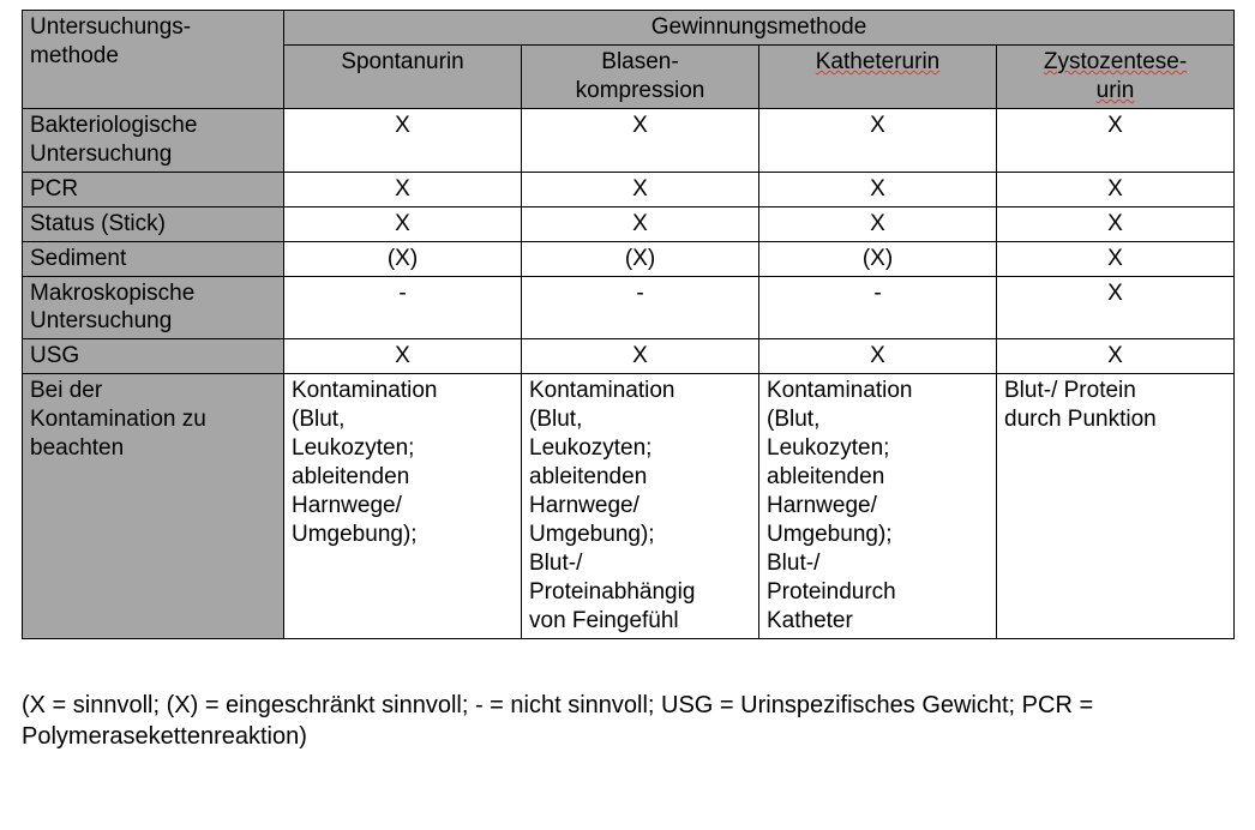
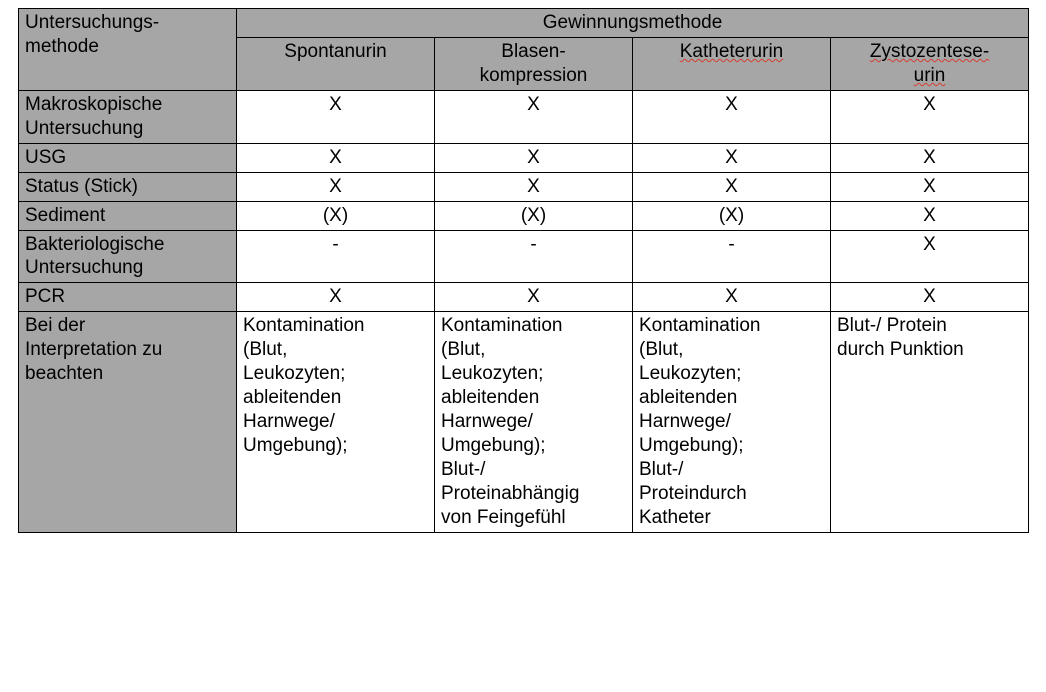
  Untersuchungs- methode	Gewinnungsmethode
  Spontanurin	Blasen- kompression	Katheterurin	Zystozentese- urin
- Bakteriologische Untersuchung	X	X	X	X
+ Makroskopische Untersuchung	X	X	X	X
- PCR	X	X	X	X
+ USG	X	X	X	X
  Status (Stick)	X	X	X	X
  Sediment	(X)	(X)	(X)	X
- Makroskopische Untersuchung	-	-	-	X
+ Bakteriologische Untersuchung	-	-	-	X
- USG	X	X	X	X
+ PCR	X	X	X	X
- Bei der Kontamination zu beachten	Kontamination (Blut, Leukozyten; ableitenden Harnwege/ Umgebung);	Kontamination (Blut, Leukozyten; ableitenden Harnwege/ Umgebung); Blut-/ Proteinabhängig von Feingefühl	Kontamination (Blut, Leukozyten; ableitenden Harnwege/ Umgebung); Blut-/ Proteindurch Katheter	Blut-/ Protein durch Punktion
+ Bei der Interpretation zu beachten	Kontamination (Blut, Leukozyten; ableitenden Harnwege/ Umgebung);	Kontamination (Blut, Leukozyten; ableitenden Harnwege/ Umgebung); Blut-/ Proteinabhängig von Feingefühl	Kontamination (Blut, Leukozyten; ableitenden Harnwege/ Umgebung); Blut-/ Proteindurch Katheter	Blut-/ Protein durch Punktion
- (X = sinnvoll; (X) = eingeschränkt sinnvoll; - = nicht sinnvoll; USG = Urinspezifisches Gewicht; PCR = Polymerasekettenreaktion)
